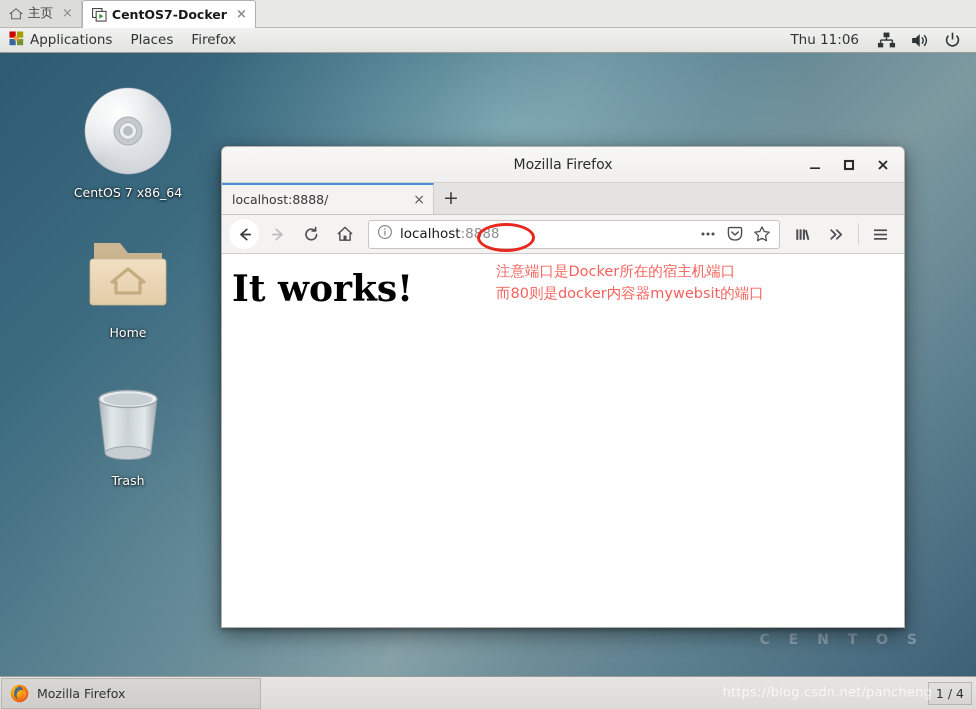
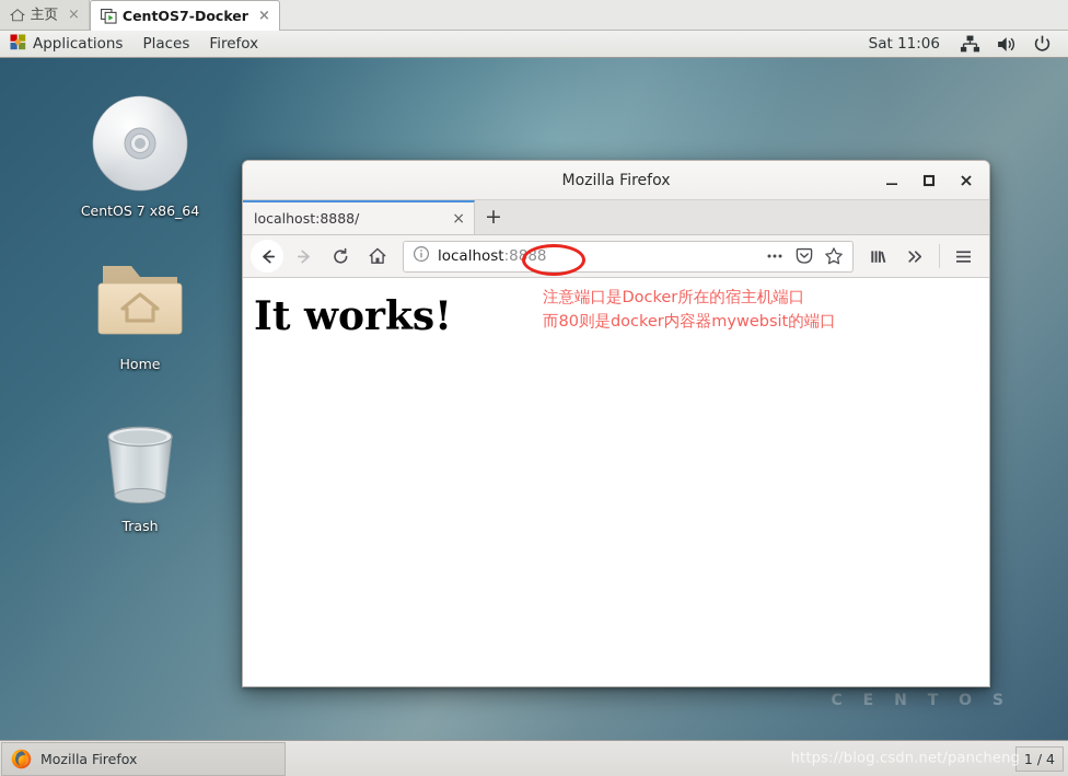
  主页
  ×
  CentOS7-Docker
  ×
  Applications
  Places
  Firefox
- Thu 11:06
+ Sat 11:06
  C E N T O S
  CentOS 7 x86_64
  Home
  Trash
  Mozilla Firefox
  localhost:8888/
  ×
  +
  localhost:8888
  It works!
  注意端口是Docker所在的宿主机端口
  而80则是docker内容器mywebsit的端口
  Mozilla Firefox
  https://blog.csdn.net/pancheng
  1 / 4
